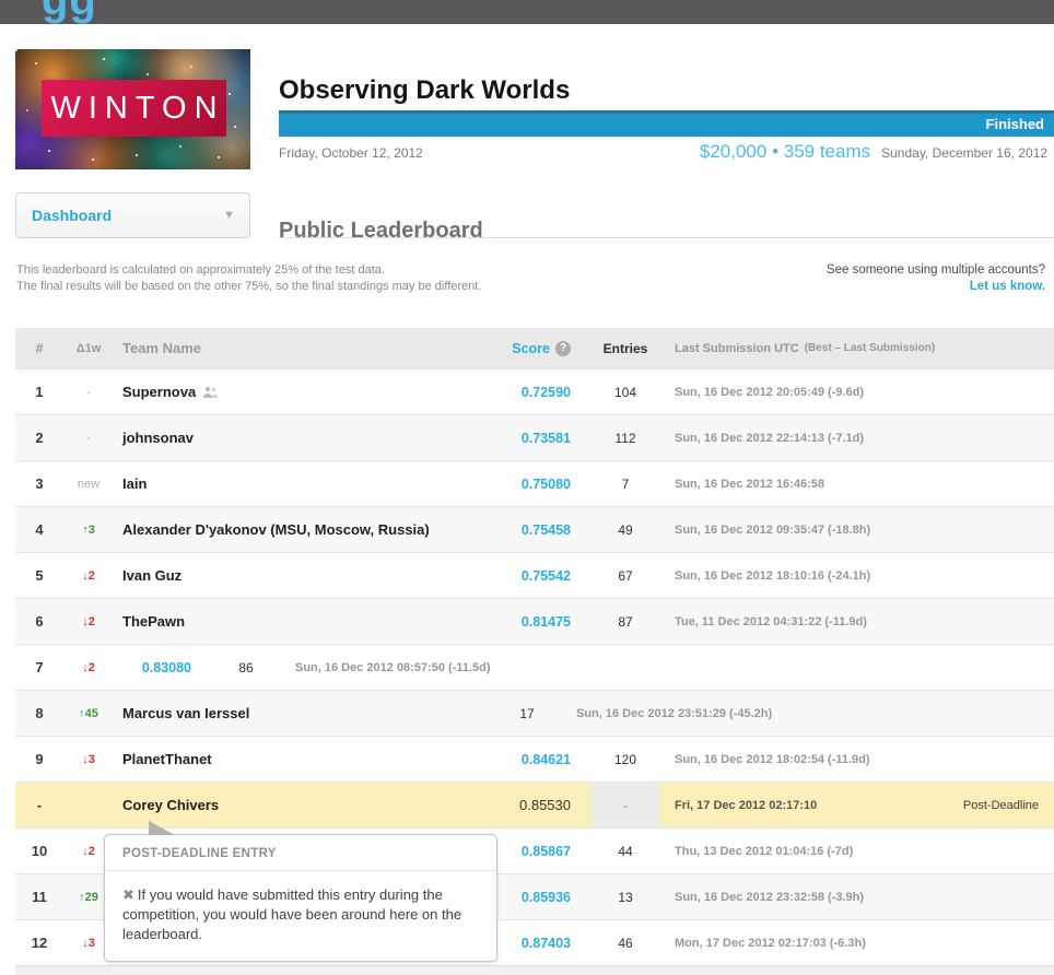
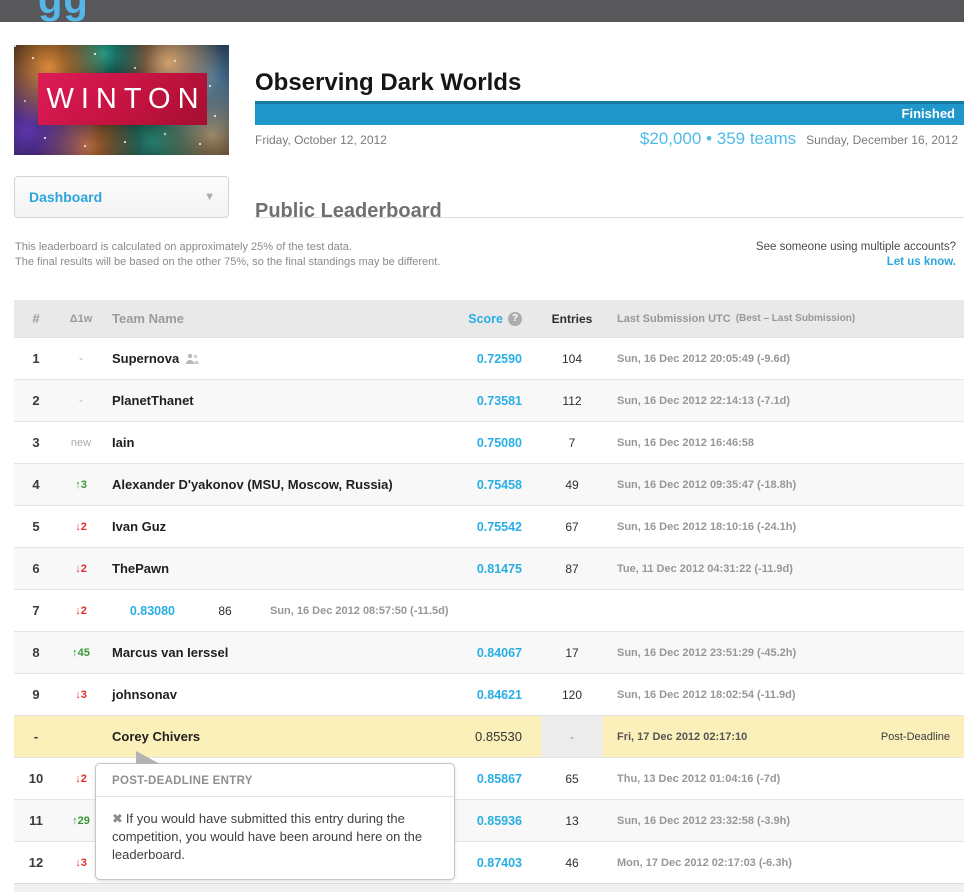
  gg
  WINTON
  Observing Dark Worlds
  Finished
  Friday, October 12, 2012
  $20,000 • 359 teams
  Sunday, December 16, 2012
  Dashboard
  ▼
  Public Leaderboard
  This leaderboard is calculated on approximately 25% of the test data.
  The final results will be based on the other 75%, so the final standings may be different.
  See someone using multiple accounts?
  Let us know.
  #
  Δ1w
  Team Name
  Score
  ?
  Entries
  Last Submission UTC
  (Best – Last Submission)
  1
  -
  Supernova
  0.72590
  104
  Sun, 16 Dec 2012 20:05:49 (-9.6d)
  2
  -
- johnsonav
+ PlanetThanet
  0.73581
  112
  Sun, 16 Dec 2012 22:14:13 (-7.1d)
  3
  new
  Iain
  0.75080
  7
  Sun, 16 Dec 2012 16:46:58
  4
  ↑3
  Alexander D'yakonov (MSU, Moscow, Russia)
  0.75458
  49
  Sun, 16 Dec 2012 09:35:47 (-18.8h)
  5
  ↓2
  Ivan Guz
  0.75542
  67
  Sun, 16 Dec 2012 18:10:16 (-24.1h)
  6
  ↓2
  ThePawn
  0.81475
  87
  Tue, 11 Dec 2012 04:31:22 (-11.9d)
  7
  ↓2
  0.83080
  86
  Sun, 16 Dec 2012 08:57:50 (-11.5d)
  8
  ↑45
  Marcus van Ierssel
+ 0.84067
  17
  Sun, 16 Dec 2012 23:51:29 (-45.2h)
  9
  ↓3
- PlanetThanet
+ johnsonav
  0.84621
  120
  Sun, 16 Dec 2012 18:02:54 (-11.9d)
  -
  Corey Chivers
  0.85530
  -
  Fri, 17 Dec 2012 02:17:10
  Post-Deadline
  10
  ↓2
  0.85867
- 44
+ 65
  Thu, 13 Dec 2012 01:04:16 (-7d)
  11
  ↑29
  0.85936
  13
  Sun, 16 Dec 2012 23:32:58 (-3.9h)
  12
  ↓3
  0.87403
  46
  Mon, 17 Dec 2012 02:17:03 (-6.3h)
  POST-DEADLINE ENTRY
  ✖ If you would have submitted this entry during the competition, you would have been around here on the leaderboard.
